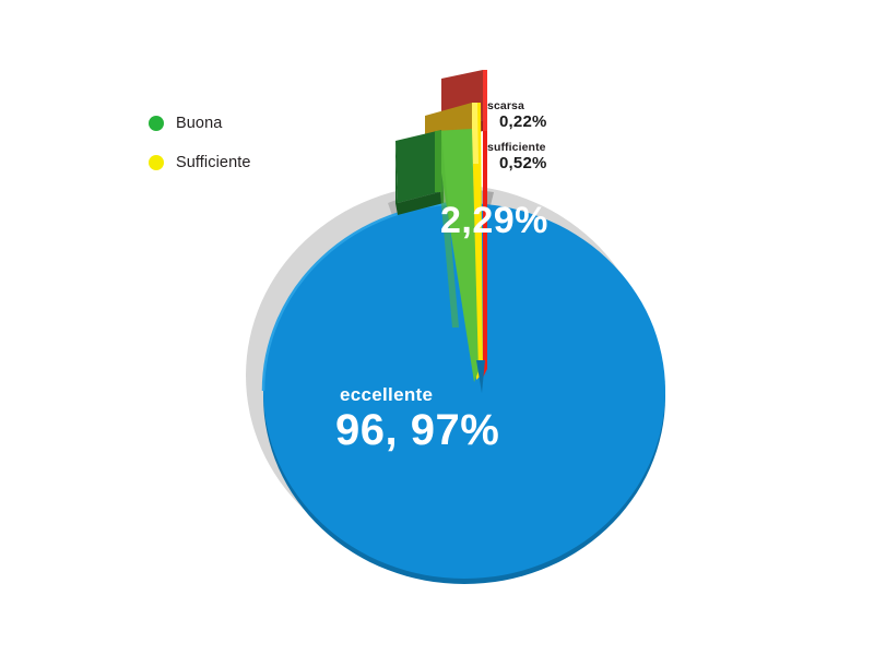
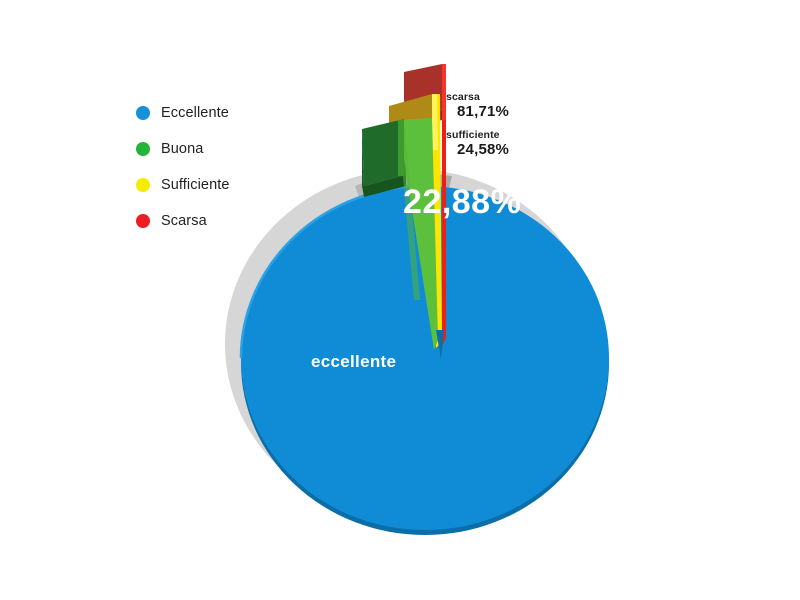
+ Eccellente
  Buona
  Sufficiente
+ Scarsa
  scarsa
- 0,22%
+ 81,71%
  sufficiente
- 0,52%
+ 24,58%
- 2,29%
+ 22,88%
  eccellente
- 96, 97%
